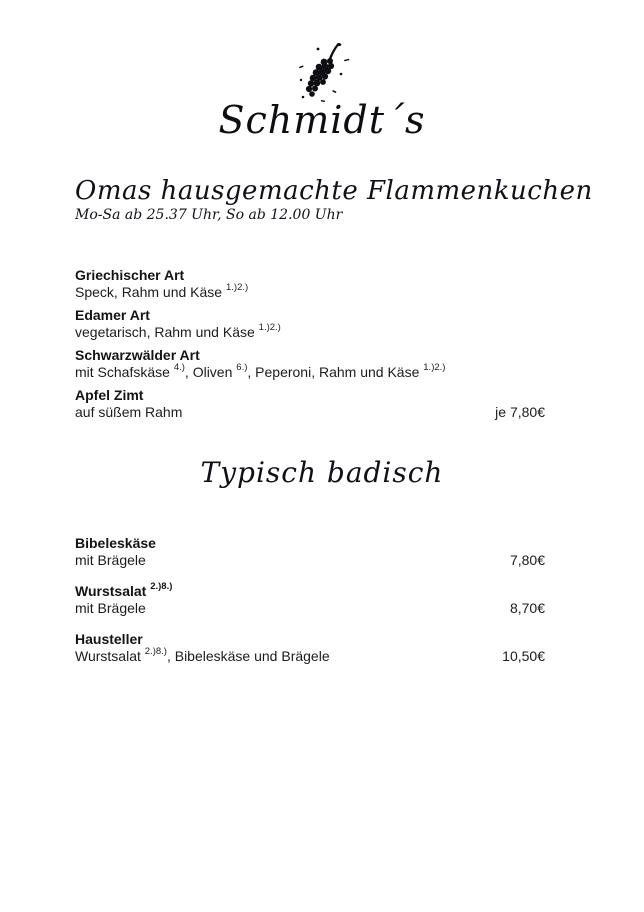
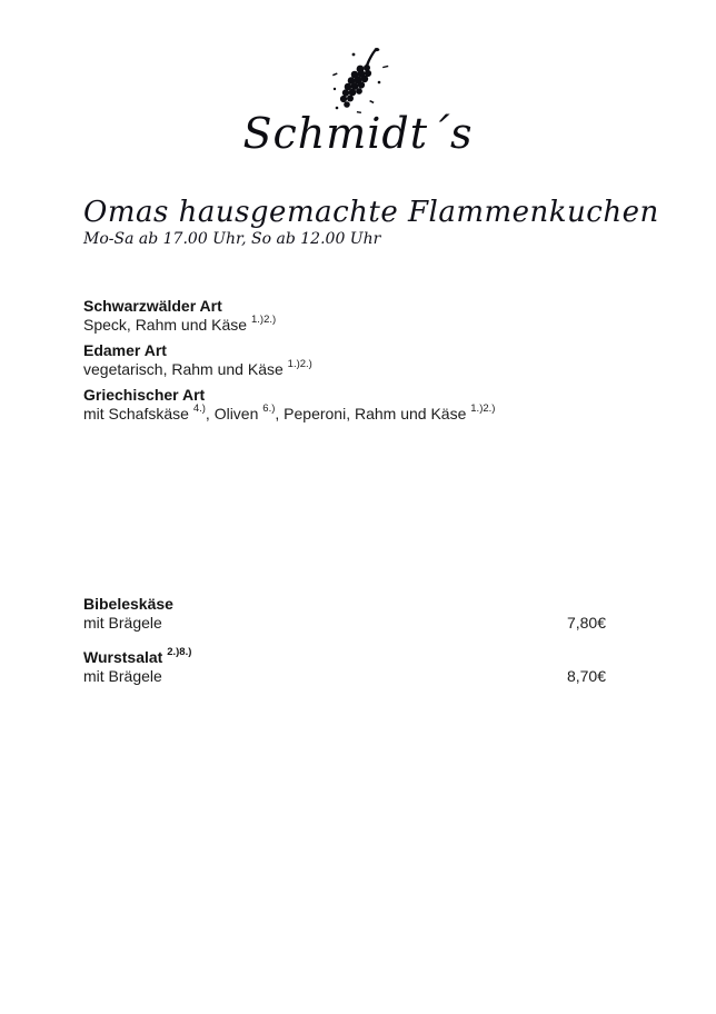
  Schmidt´s
  Omas hausgemachte Flammenkuchen
- Mo-Sa ab 25.37 Uhr, So ab 12.00 Uhr
+ Mo-Sa ab 17.00 Uhr, So ab 12.00 Uhr
- Griechischer Art
+ Schwarzwälder Art
  Speck, Rahm und Käse 1.)2.)
  Edamer Art
  vegetarisch, Rahm und Käse 1.)2.)
- Schwarzwälder Art
+ Griechischer Art
  mit Schafskäse 4.), Oliven 6.), Peperoni, Rahm und Käse 1.)2.)
- Apfel Zimt
- auf süßem Rahm
- je 7,80€
- Typisch badisch
  Bibeleskäse
  mit Brägele
  7,80€
  Wurstsalat 2.)8.)
  mit Brägele
  8,70€
- Hausteller
- Wurstsalat 2.)8.), Bibeleskäse und Brägele
- 10,50€
